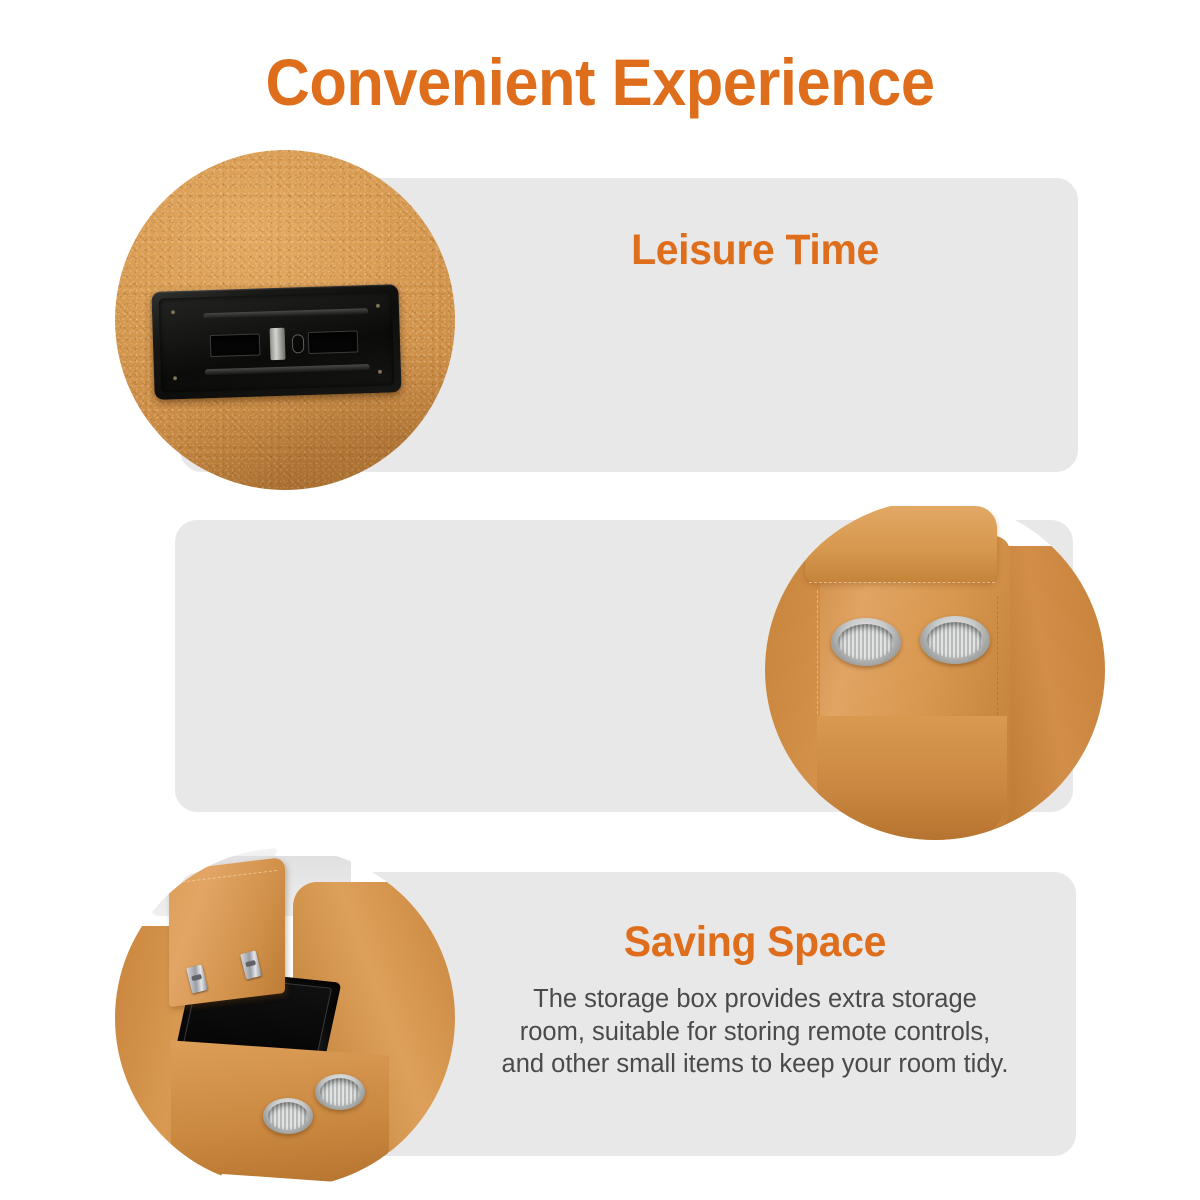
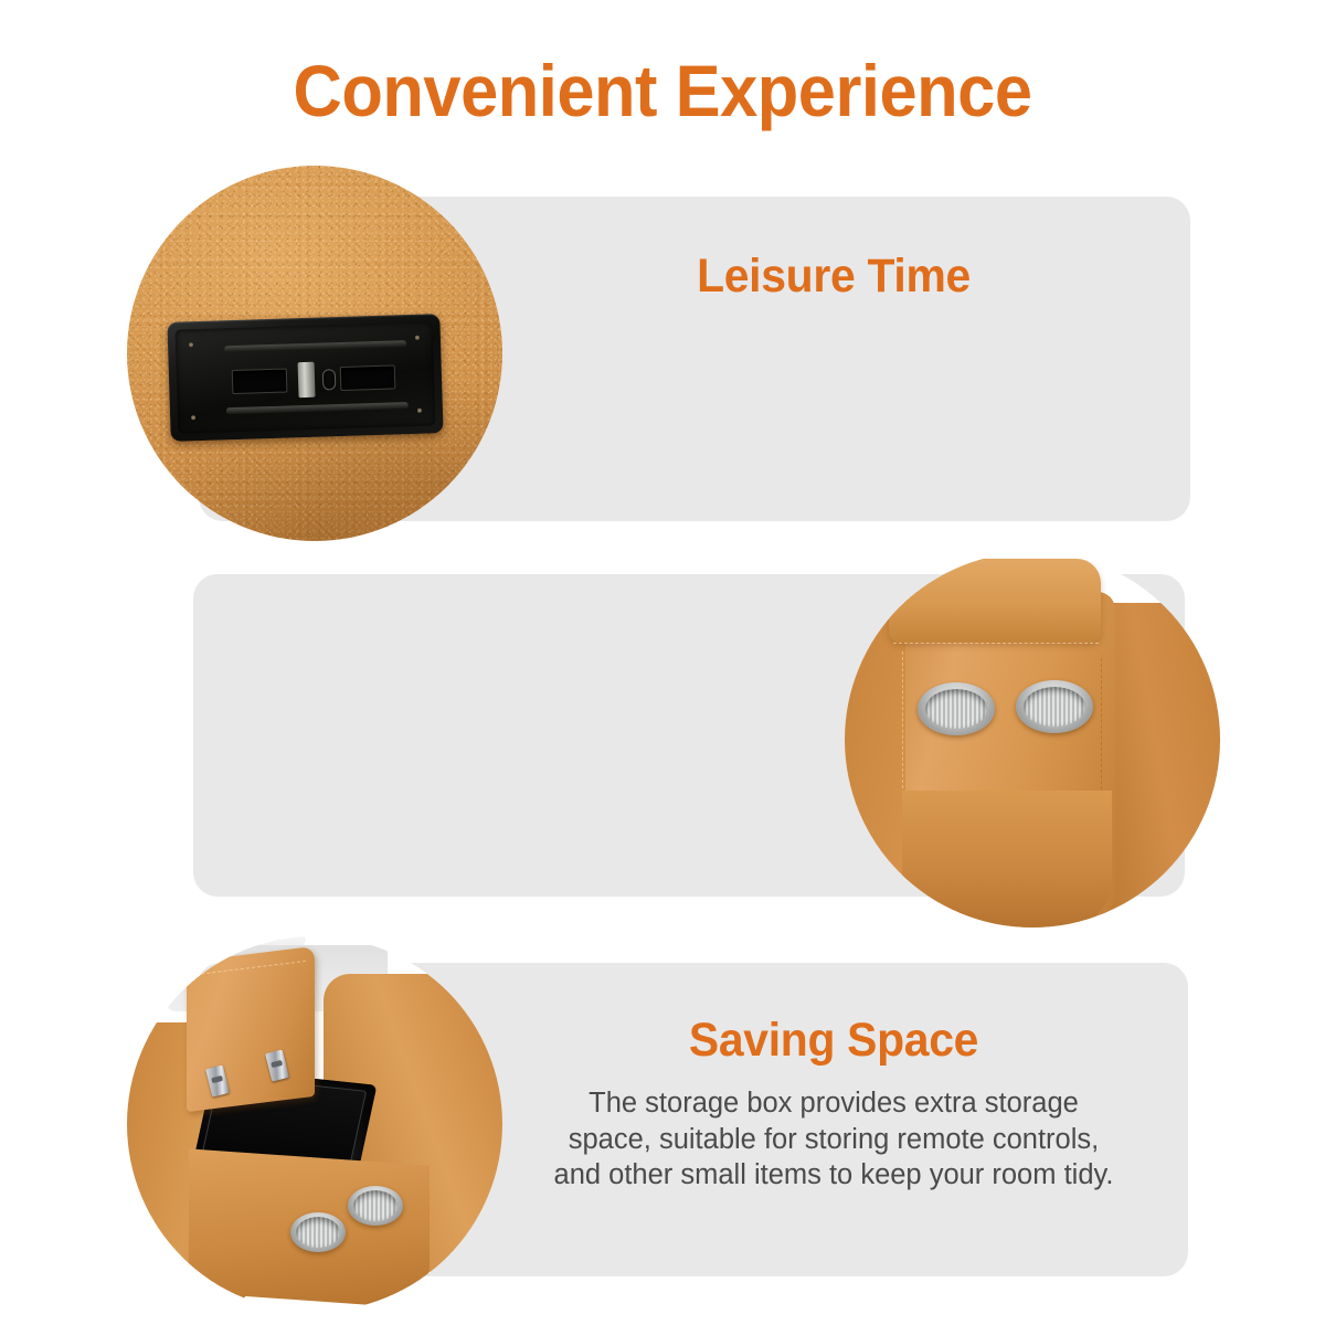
  Convenient Experience
  Leisure Time
  Saving Space
- The storage box provides extra storage room, suitable for storing remote controls, and other small items to keep your room tidy.
+ The storage box provides extra storage space, suitable for storing remote controls, and other small items to keep your room tidy.
